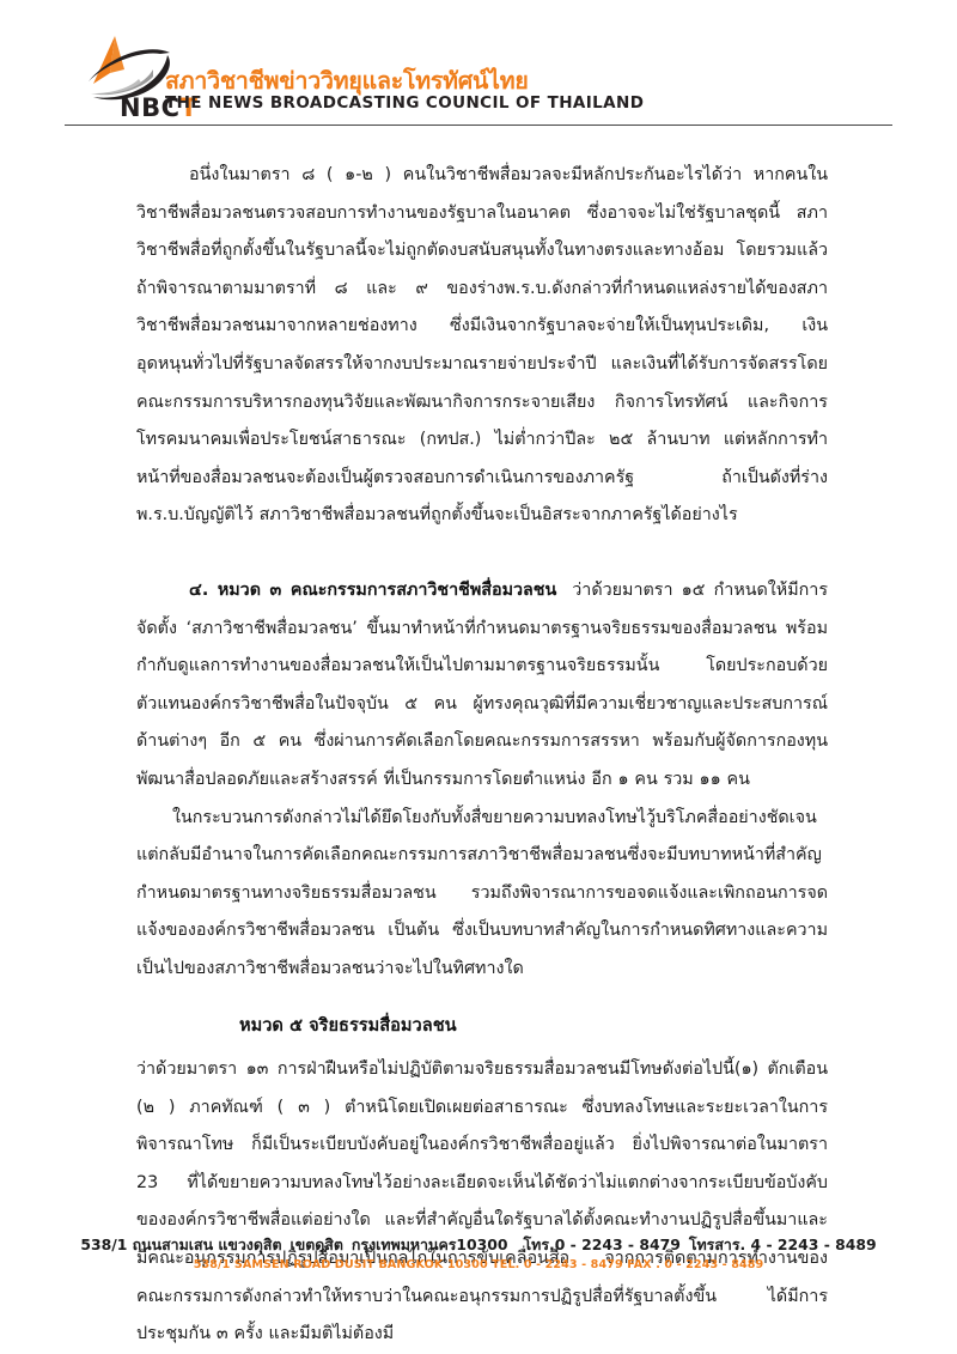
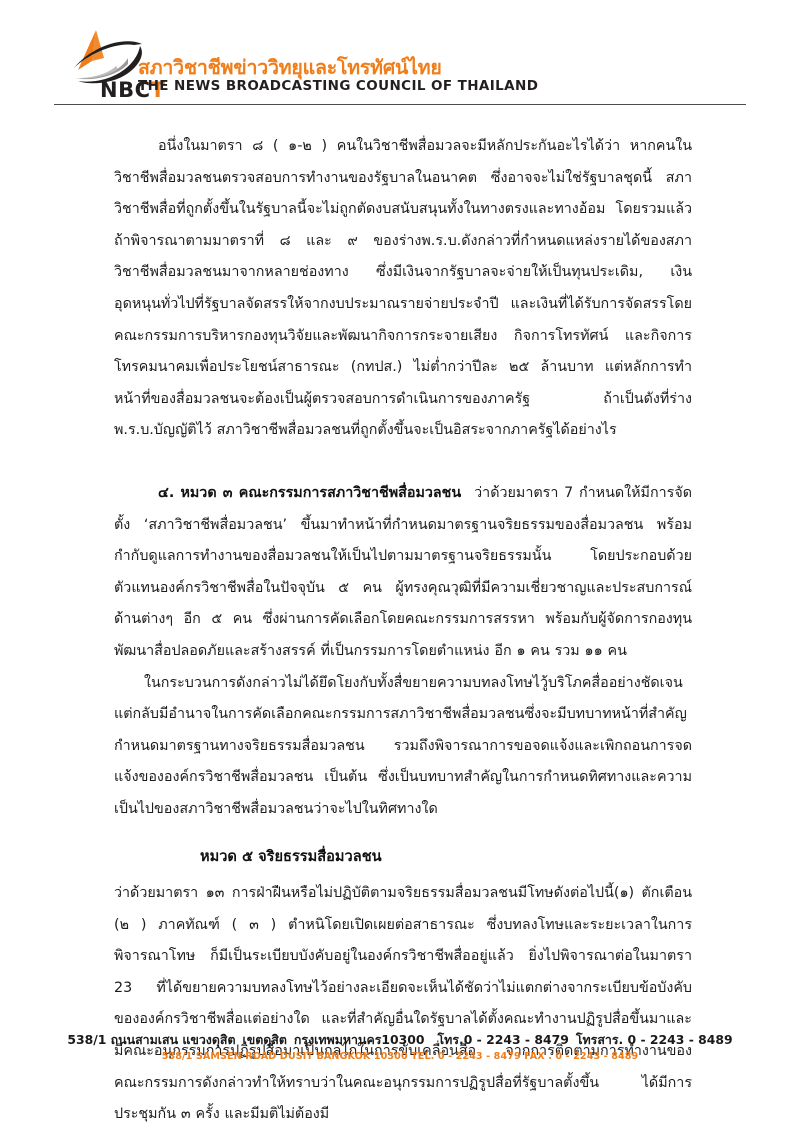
  NBCT
  สภาวิชาชีพข่าววิทยุและโทรทัศน์ไทย
  THE NEWS BROADCASTING COUNCIL OF THAILAND
  อนึ่งในมาตรา ๘ ( ๑-๒ ) คนในวิชาชีพสื่อมวลจะมีหลักประกันอะไรได้ว่า หากคนในวิชาชีพสื่อมวลชนตรวจสอบการทำงานของรัฐบาลในอนาคต ซึ่งอาจจะไม่ใช่รัฐบาลชุดนี้ สภาวิชาชีพสื่อที่ถูกตั้งขึ้นในรัฐบาลนี้จะไม่ถูกตัดงบสนับสนุนทั้งในทางตรงและทางอ้อม โดยรวมแล้ว ถ้าพิจารณาตามมาตราที่ ๘ และ ๙ ของร่างพ.ร.บ.ดังกล่าวที่กำหนดแหล่งรายได้ของสภาวิชาชีพสื่อมวลชนมาจากหลายช่องทาง ซึ่งมีเงินจากรัฐบาลจะจ่ายให้เป็นทุนประเดิม, เงินอุดหนุนทั่วไปที่รัฐบาลจัดสรรให้จากงบประมาณรายจ่ายประจำปี และเงินที่ได้รับการจัดสรรโดยคณะกรรมการบริหารกองทุนวิจัยและพัฒนากิจการกระจายเสียง กิจการโทรทัศน์ และกิจการโทรคมนาคมเพื่อประโยชน์สาธารณะ (กทปส.) ไม่ต่ำกว่าปีละ ๒๕ ล้านบาท แต่หลักการทำหน้าที่ของสื่อมวลชนจะต้องเป็นผู้ตรวจสอบการดำเนินการของภาครัฐ ถ้าเป็นดังที่ร่าง พ.ร.บ.บัญญัติไว้ สภาวิชาชีพสื่อมวลชนที่ถูกตั้งขึ้นจะเป็นอิสระจากภาครัฐได้อย่างไร
- ๔. หมวด ๓ คณะกรรมการสภาวิชาชีพสื่อมวลชน ว่าด้วยมาตรา ๑๕ กำหนดให้มีการจัดตั้ง ‘สภาวิชาชีพสื่อมวลชน’ ขึ้นมาทำหน้าที่กำหนดมาตรฐานจริยธรรมของสื่อมวลชน พร้อมกำกับดูแลการทำงานของสื่อมวลชนให้เป็นไปตามมาตรฐานจริยธรรมนั้น โดยประกอบด้วยตัวแทนองค์กรวิชาชีพสื่อในปัจจุบัน ๕ คน ผู้ทรงคุณวุฒิที่มีความเชี่ยวชาญและประสบการณ์ด้านต่างๆ อีก ๕ คน ซึ่งผ่านการคัดเลือกโดยคณะกรรมการสรรหา พร้อมกับผู้จัดการกองทุนพัฒนาสื่อปลอดภัยและสร้างสรรค์ ที่เป็นกรรมการโดยตำแหน่ง อีก ๑ คน รวม ๑๑ คน
+ ๔. หมวด ๓ คณะกรรมการสภาวิชาชีพสื่อมวลชน ว่าด้วยมาตรา 7 กำหนดให้มีการจัดตั้ง ‘สภาวิชาชีพสื่อมวลชน’ ขึ้นมาทำหน้าที่กำหนดมาตรฐานจริยธรรมของสื่อมวลชน พร้อมกำกับดูแลการทำงานของสื่อมวลชนให้เป็นไปตามมาตรฐานจริยธรรมนั้น โดยประกอบด้วยตัวแทนองค์กรวิชาชีพสื่อในปัจจุบัน ๕ คน ผู้ทรงคุณวุฒิที่มีความเชี่ยวชาญและประสบการณ์ด้านต่างๆ อีก ๕ คน ซึ่งผ่านการคัดเลือกโดยคณะกรรมการสรรหา พร้อมกับผู้จัดการกองทุนพัฒนาสื่อปลอดภัยและสร้างสรรค์ ที่เป็นกรรมการโดยตำแหน่ง อีก ๑ คน รวม ๑๑ คน
  ในกระบวนการดังกล่าวไม่ได้ยึดโยงกับทั้งสื่ขยายความบทลงโทษไวู้บริโภคสื่ออย่างชัดเจน แต่กลับมีอำนาจในการคัดเลือกคณะกรรมการสภาวิชาชีพสื่อมวลชนซึ่งจะมีบทบาทหน้าที่สำคัญ กำหนดมาตรฐานทางจริยธรรมสื่อมวลชน รวมถึงพิจารณาการขอจดแจ้งและเพิกถอนการจดแจ้งขององค์กรวิชาชีพสื่อมวลชน เป็นต้น ซึ่งเป็นบทบาทสำคัญในการกำหนดทิศทางและความเป็นไปของสภาวิชาชีพสื่อมวลชนว่าจะไปในทิศทางใด
  หมวด ๕ จริยธรรมสื่อมวลชน
  ว่าด้วยมาตรา ๑๓ การฝ่าฝืนหรือไม่ปฏิบัติตามจริยธรรมสื่อมวลชนมีโทษดังต่อไปนี้(๑) ตักเตือน (๒ ) ภาคทัณฑ์ ( ๓ ) ตำหนิโดยเปิดเผยต่อสาธารณะ ซึ่งบทลงโทษและระยะเวลาในการพิจารณาโทษ ก็มีเป็นระเบียบบังคับอยู่ในองค์กรวิชาชีพสื่ออยู่แล้ว ยิ่งไปพิจารณาต่อในมาตรา 23 ที่ได้ขยายความบทลงโทษไว้อย่างละเอียดจะเห็นได้ชัดว่าไม่แตกต่างจากระเบียบข้อบังคับขององค์กรวิชาชีพสื่อแต่อย่างใด และที่สำคัญอื่นใดรัฐบาลได้ตั้งคณะทำงานปฏิรูปสื่อขึ้นมาและมีคณะอนุกรรมการปฏิรูปสื่อมาเป็นกลไกในการขับเคลื่อนสื่อ จากการติดตามการทำงานของคณะกรรมการดังกล่าวทำให้ทราบว่าในคณะอนุกรรมการปฏิรูปสื่อที่รัฐบาลตั้งขึ้น ได้มีการประชุมกัน ๓ ครั้ง และมีมติไม่ต้องมี
- 538/1 ถนนสามเสน แขวงดุสิต เขตดุสิต กรุงเทพมหานคร10300 โทร.0 - 2243 - 8479 โทรสาร. 4 - 2243 - 8489
+ 538/1 ถนนสามเสน แขวงดุสิต เขตดุสิต กรุงเทพมหานคร10300 โทร.0 - 2243 - 8479 โทรสาร. 0 - 2243 - 8489
  538/1 SAMSEN ROAD DUSIT BANGKOK 10300 TEL. 0 - 2243 - 8479 FAX . 0 - 2243 - 8489
